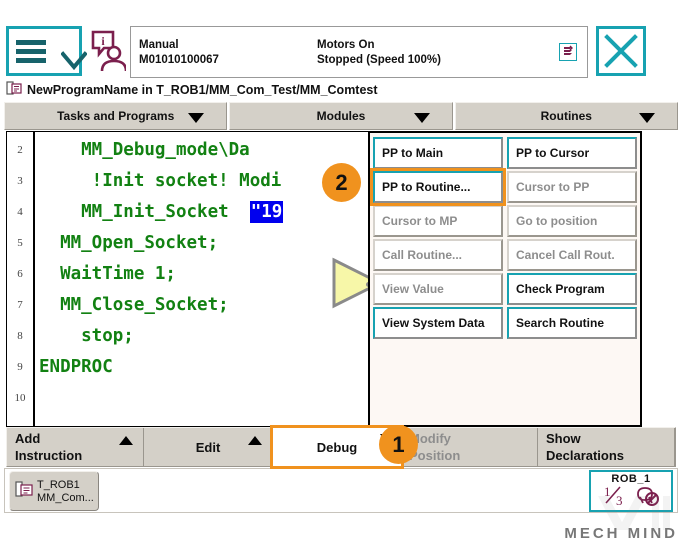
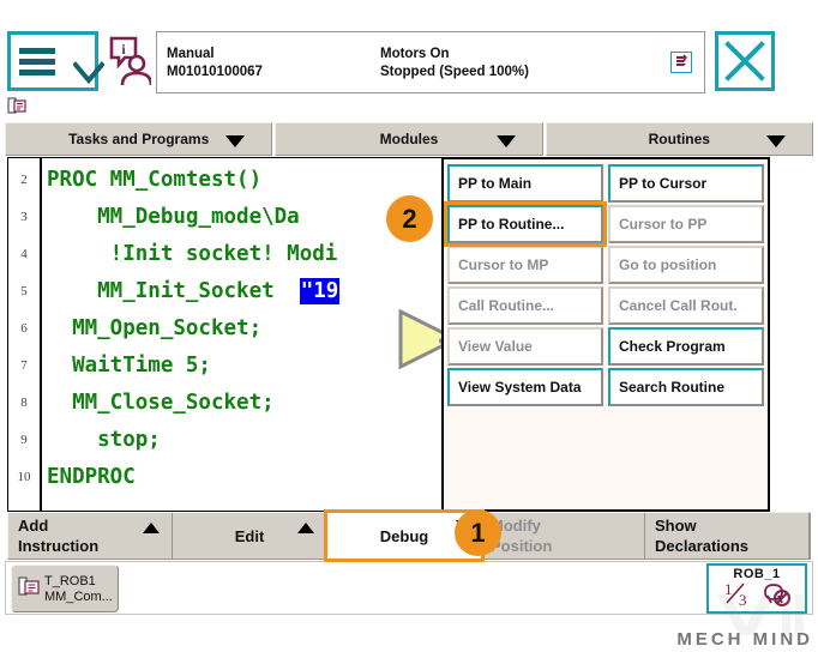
  i
  Manual
  M01010100067
  Motors On
  Stopped (Speed 100%)
- NewProgramName in T_ROB1/MM_Com_Test/MM_Comtest
  Tasks and Programs
  Modules
  Routines
  2
  3
  4
  5
  6
  7
  8
  9
  10
+ PROC MM_Comtest()
  MM_Debug_mode\Da
  !Init socket! Modi
  MM_Init_Socket "19
  MM_Open_Socket;
- WaitTime 1;
+ WaitTime 5;
  MM_Close_Socket;
  stop;
  ENDPROC
  PP to Main
  PP to Cursor
  PP to Routine...
  Cursor to PP
  Cursor to MP
  Go to position
  Call Routine...
  Cancel Call Rout.
  View Value
  Check Program
  View System Data
  Search Routine
  Add
  Instruction
  Edit
  Debug
  odify
  osition
  Show
  Declarations
  T_ROB1
  MM_Com...
  ROB_1
  1
  3
  2
  1
  MECH MIND
